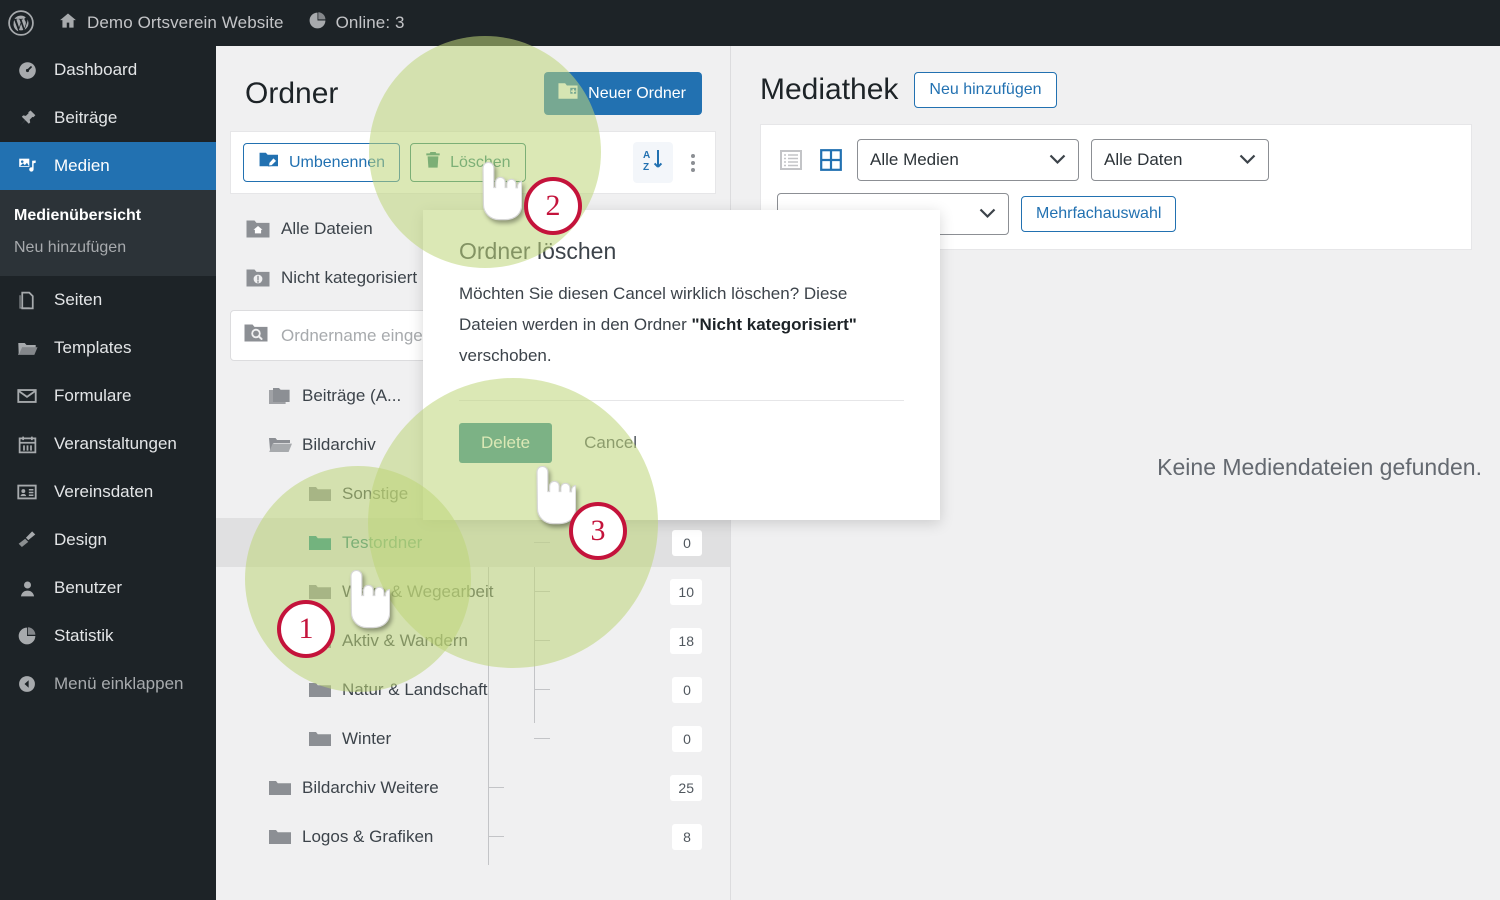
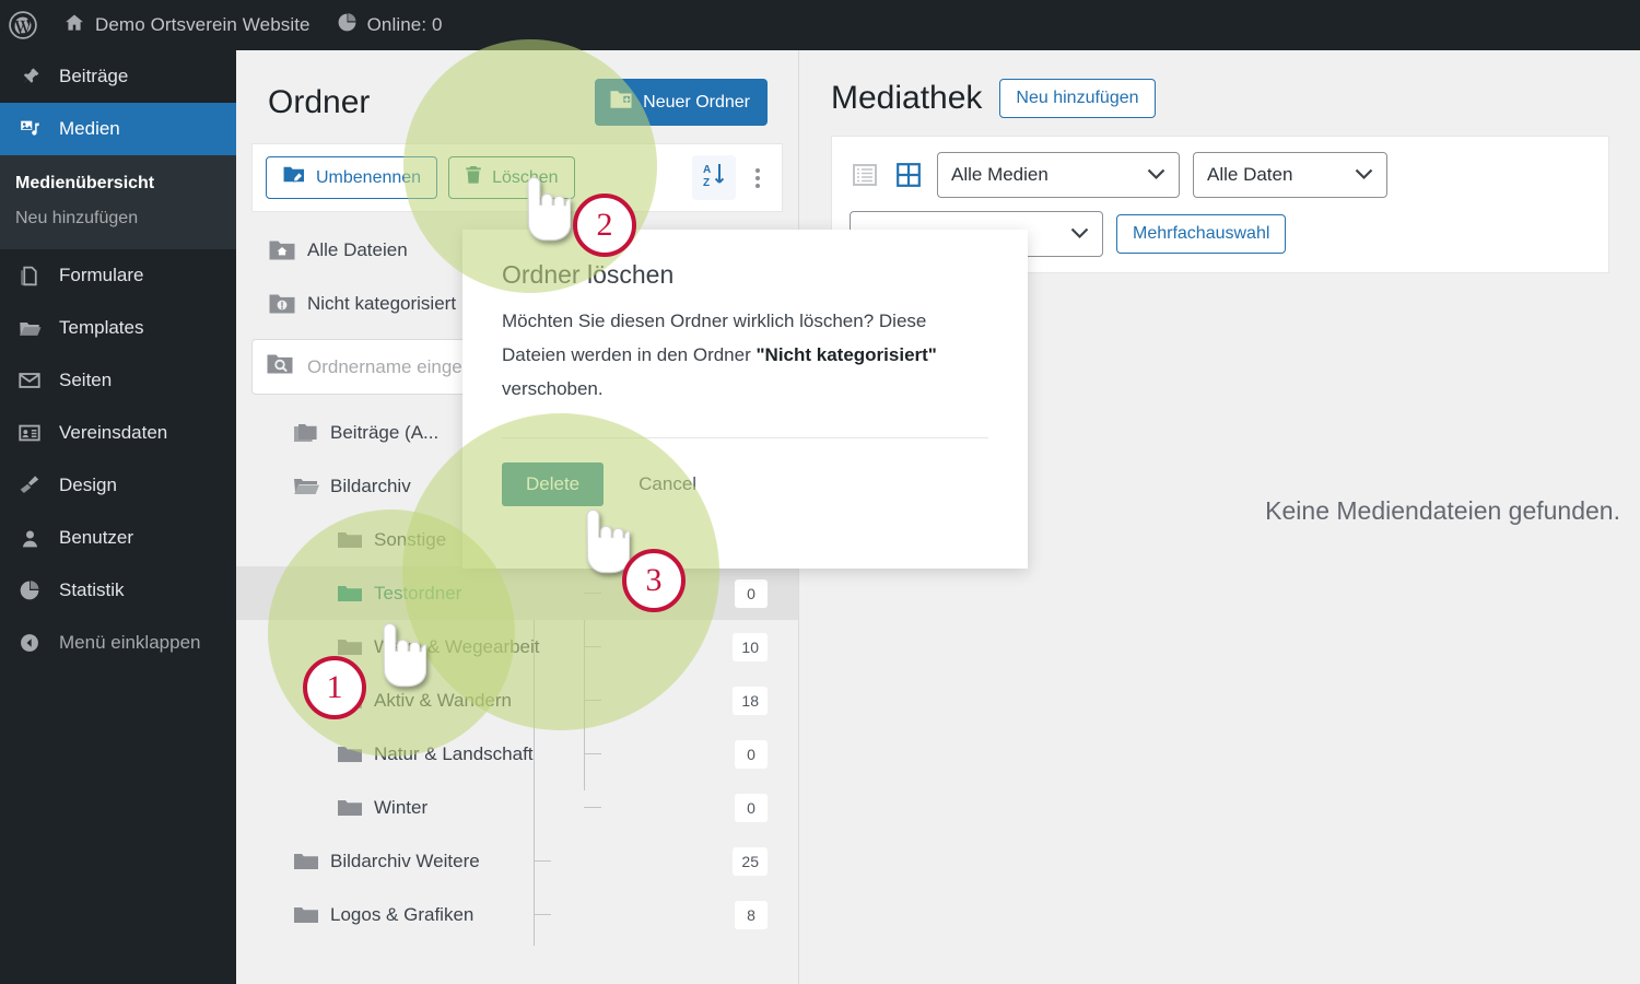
  Demo Ortsverein Website
- Online: 3
+ Online: 0
- Dashboard
  Beiträge
  Medien
  Medienübersicht
  Neu hinzufügen
- Seiten
+ Formulare
  Templates
- Formulare
+ Seiten
- Veranstaltungen
  Vereinsdaten
  Design
  Benutzer
  Statistik
  Menü einklappen
  Ordner
  Neuer Ordner
  Umbenennen
  Löscen
  A
  Z
  Alle Dateien
  Nicht kategorisiert
  Ordnername einge
  Beiträge (A...
  Bildarchiv
  Sonstige
  Testordner
  0
  We & Wegearbeit
  10
  Aktiv & Wandern
  18
  Natur & Landschaft
  0
  Winter
  0
  Bildarchiv Weitere
  25
  Logos & Grafiken
  8
  Mediathek
  Neu hinzufügen
  Alle Medien
  Alle Daten
  Mehrfachauswahl
  Keine Mediendateien gefunden.
  Ordner löschen
- Möchten Sie diesen Cancel wirklich löschen? Diese Dateien werden in den Ordner "Nicht kategorisiert" verschoben.
+ Möchten Sie diesen Ordner wirklich löschen? Diese Dateien werden in den Ordner "Nicht kategorisiert" verschoben.
  Delete
  Cancel
  1
  2
  3
